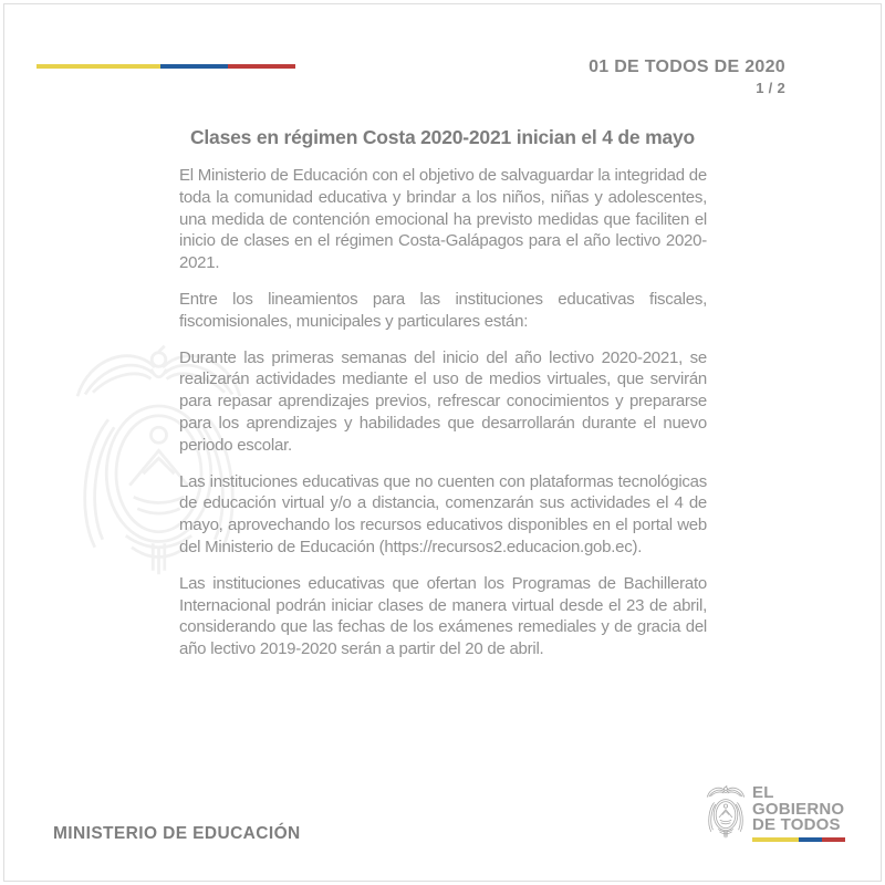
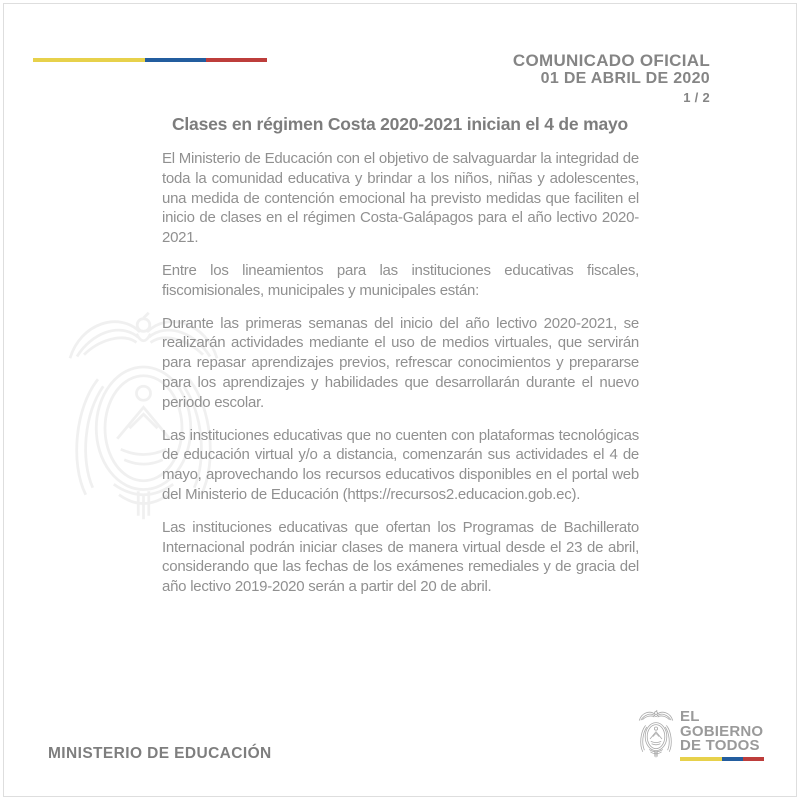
+ COMUNICADO OFICIAL
- 01 DE TODOS DE 2020
+ 01 DE ABRIL DE 2020
  1 / 2
  Clases en régimen Costa 2020-2021 inician el 4 de mayo
  El Ministerio de Educación con el objetivo de salvaguardar la integridad de toda la comunidad educativa y brindar a los niños, niñas y adolescentes, una medida de contención emocional ha previsto medidas que faciliten el inicio de clases en el régimen Costa-Galápagos para el año lectivo 2020-2021.
- Entre los lineamientos para las instituciones educativas fiscales, fiscomisionales, municipales y particulares están:
+ Entre los lineamientos para las instituciones educativas fiscales, fiscomisionales, municipales y municipales están:
  Durante las primeras semanas del inicio del año lectivo 2020-2021, se realizarán actividades mediante el uso de medios virtuales, que servirán para repasar aprendizajes previos, refrescar conocimientos y prepararse para los aprendizajes y habilidades que desarrollarán durante el nuevo periodo escolar.
  Las instituciones educativas que no cuenten con plataformas tecnológicas de educación virtual y/o a distancia, comenzarán sus actividades el 4 de mayo, aprovechando los recursos educativos disponibles en el portal web del Ministerio de Educación (https://recursos2.educacion.gob.ec).
  Las instituciones educativas que ofertan los Programas de Bachillerato Internacional podrán iniciar clases de manera virtual desde el 23 de abril, considerando que las fechas de los exámenes remediales y de gracia del año lectivo 2019-2020 serán a partir del 20 de abril.
  MINISTERIO DE EDUCACIÓN
  EL
  GOBIERNO
  DE TODOS
